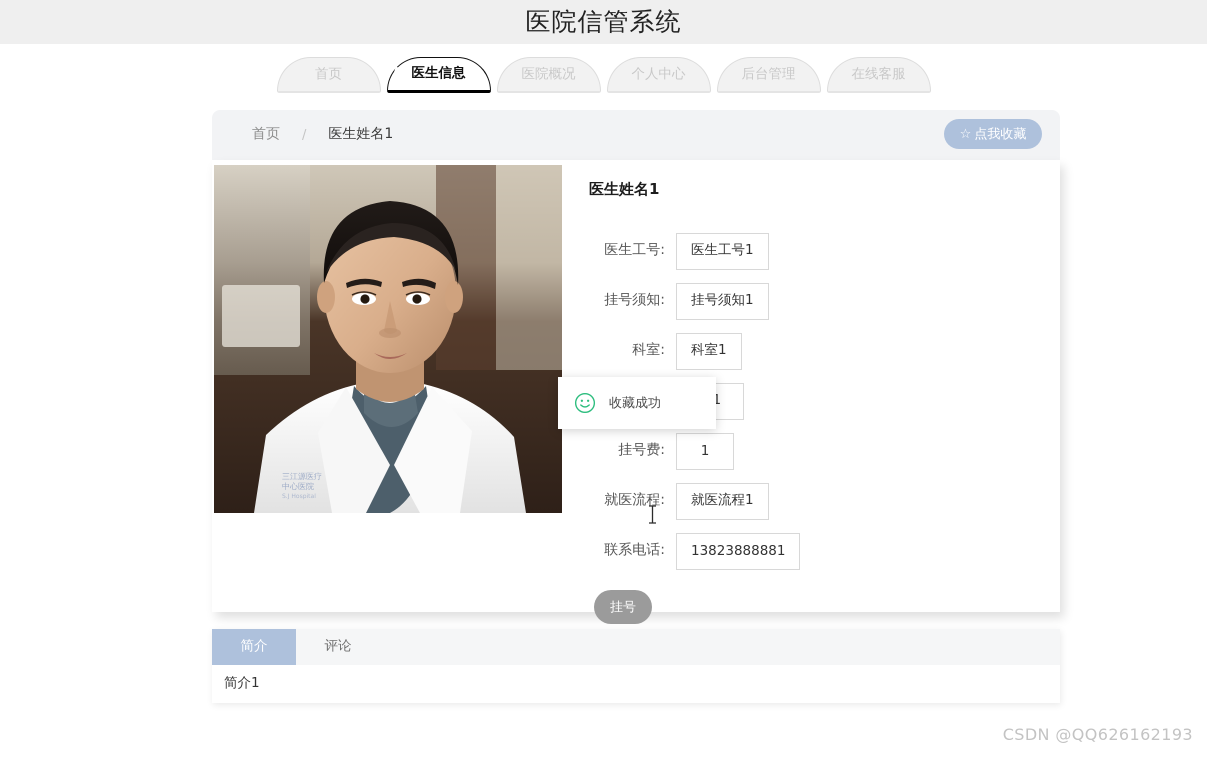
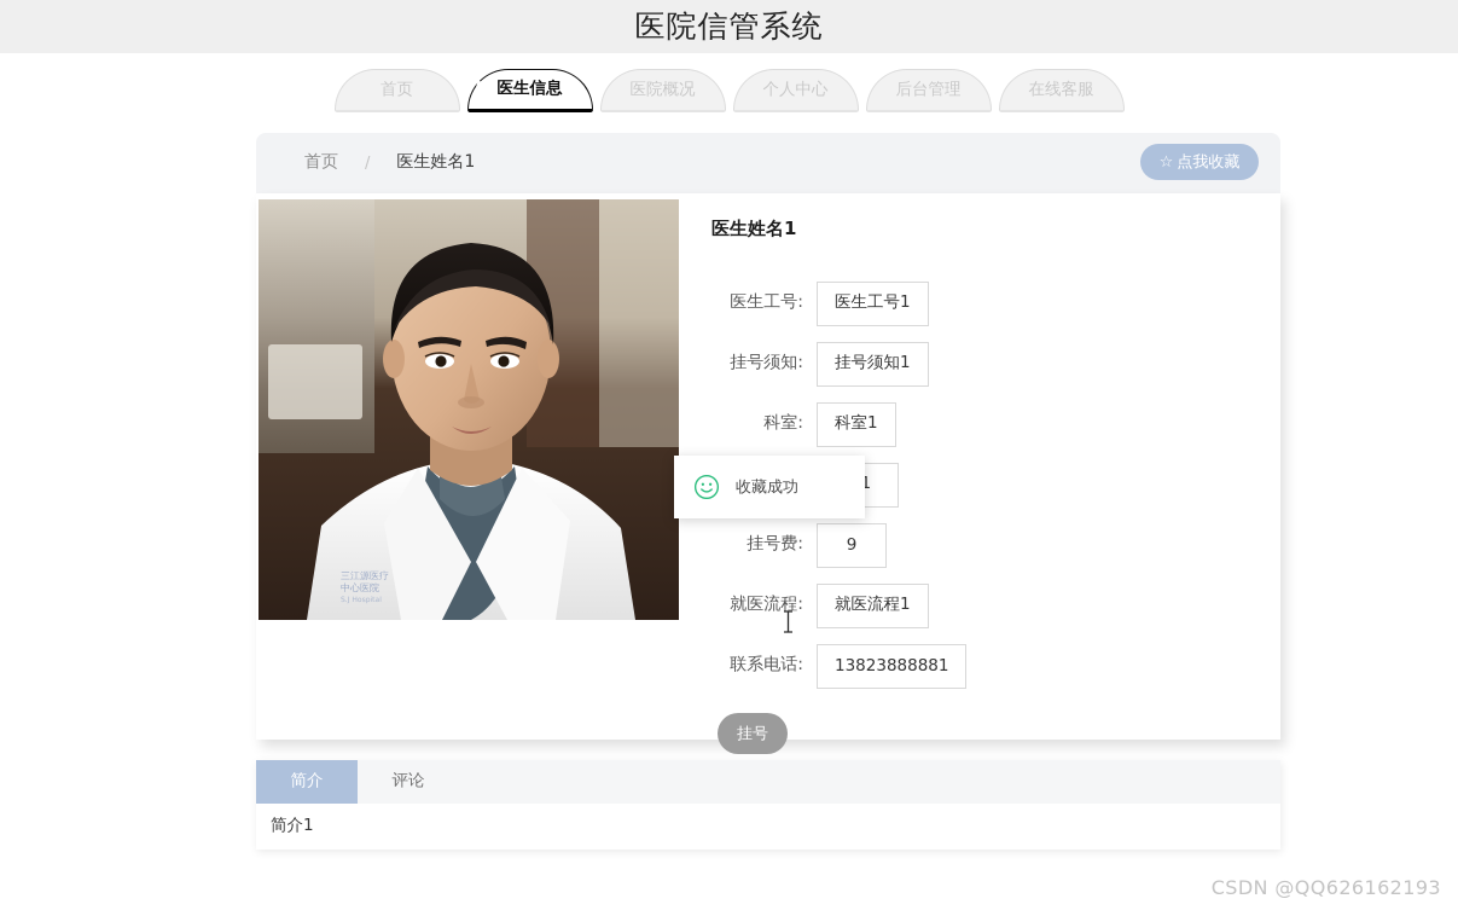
  医院信管系统
  首页
  医生信息
  医院概况
  个人中心
  后台管理
  在线客服
  首页
  /
  医生姓名1
  ☆
  点我收藏
  三江源医疗
  中心医院
  医生姓名1
  医生工号:
  医生工号1
  挂号须知:
  挂号须知1
  科室:
  科室1
  挂号费:
- 1
+ 9
  就医流程:
  就医流程1
  联系电话:
  13823888881
  挂号
  收藏成功
  简介
  评论
  简介1
  CSDN @QQ626162193
